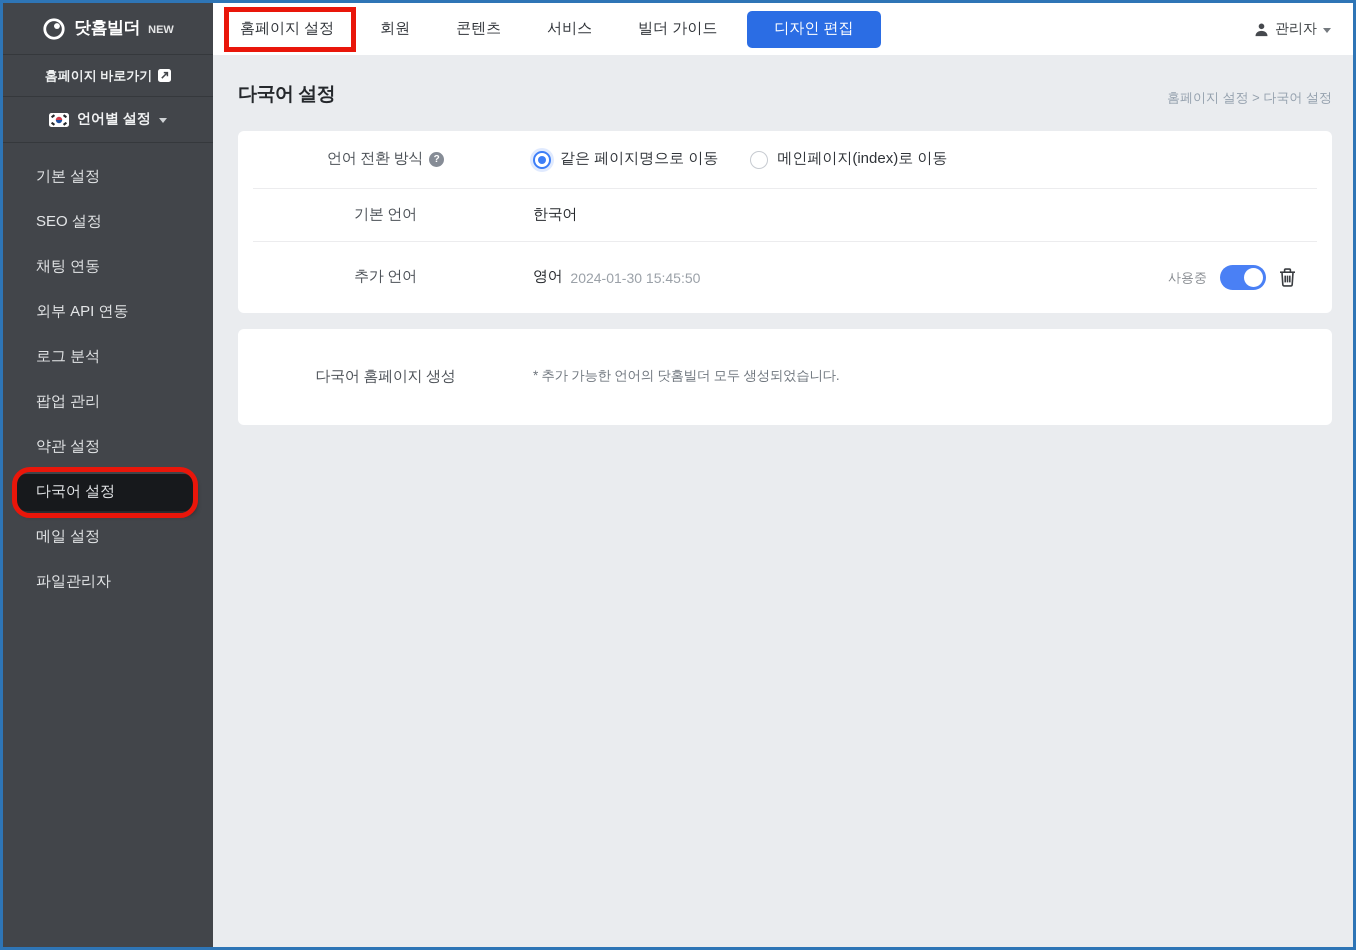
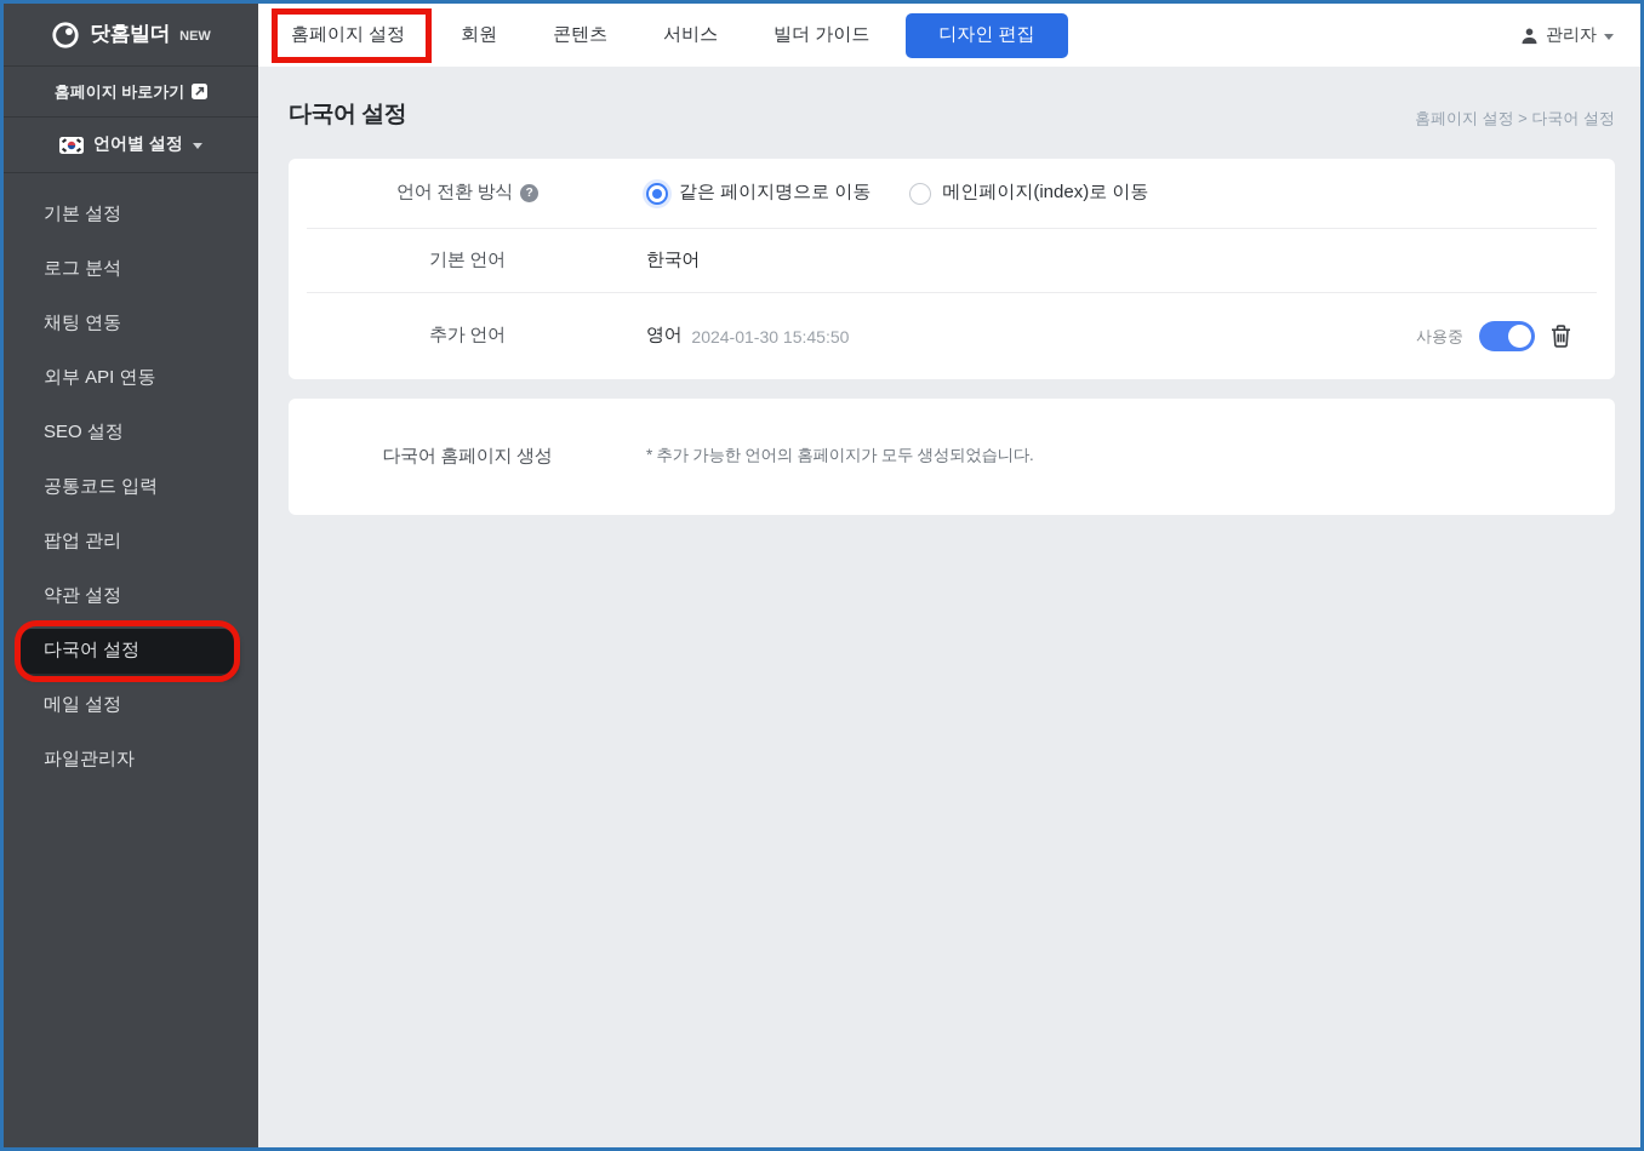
  닷홈빌더
  NEW
  홈페이지 바로가기
  언어별 설정
  기본 설정
- SEO 설정
+ 로그 분석
  채팅 연동
  외부 API 연동
- 로그 분석
+ SEO 설정
+ 공통코드 입력
  팝업 관리
  약관 설정
  다국어 설정
  메일 설정
  파일관리자
  홈페이지 설정
  회원
  콘텐츠
  서비스
  빌더 가이드
  디자인 편집
  관리자
  다국어 설정
  홈페이지 설정 > 다국어 설정
  언어 전환 방식
  ?
  같은 페이지명으로 이동
  메인페이지(index)로 이동
  기본 언어
  한국어
  추가 언어
  영어
  2024-01-30 15:45:50
  사용중
  다국어 홈페이지 생성
- * 추가 가능한 언어의 닷홈빌더 모두 생성되었습니다.
+ * 추가 가능한 언어의 홈페이지가 모두 생성되었습니다.
